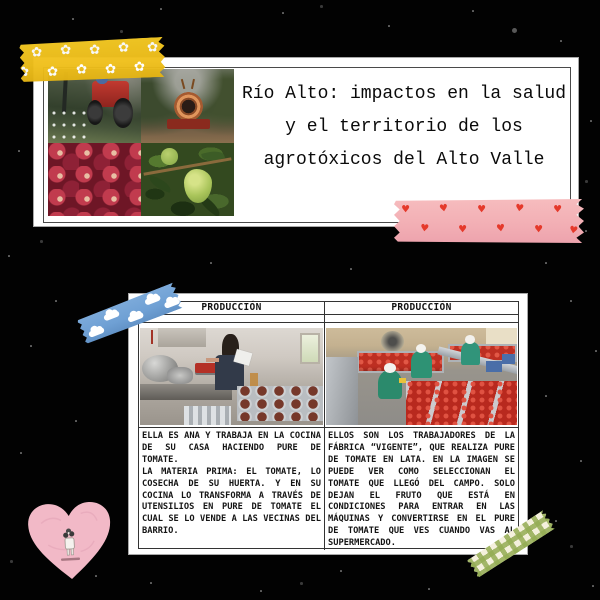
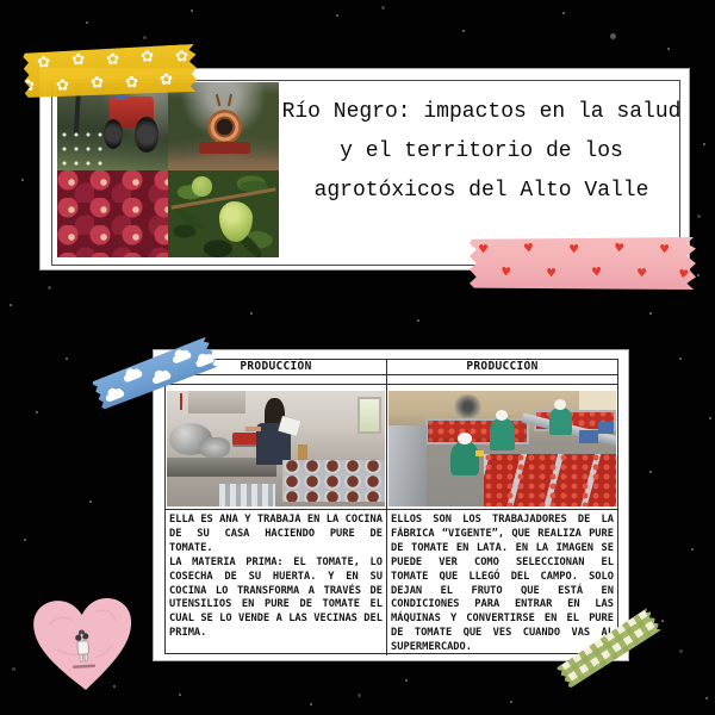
- Río Alto: impactos en la salud
+ Río Negro: impactos en la salud
  y el territorio de los
  agrotóxicos del Alto Valle
  ♥
  ♥
  ♥
  ♥
  ♥
  PRODUCCIÓN
  PRODUCCIÓN
  ELLA ES ANA Y TRABAJA EN LA COCINA DE SU CASA HACIENDO PURE DE TOMATE.
- LA MATERIA PRIMA: EL TOMATE, LO COSECHA DE SU HUERTA. Y EN SU COCINA LO TRANSFORMA A TRAVÉS DE UTENSILIOS EN PURE DE TOMATE EL CUAL SE LO VENDE A LAS VECINAS DEL BARRIO.
+ LA MATERIA PRIMA: EL TOMATE, LO COSECHA DE SU HUERTA. Y EN SU COCINA LO TRANSFORMA A TRAVÉS DE UTENSILIOS EN PURE DE TOMATE EL CUAL SE LO VENDE A LAS VECINAS DEL PRIMA.
  ELLOS SON LOS TRABAJADORES DE LA FÁBRICA “VIGENTE”, QUE REALIZA PURE DE TOMATE EN LATA. EN LA IMAGEN SE PUEDE VER COMO SELECCIONAN EL TOMATE QUE LLEGÓ DEL CAMPO. SOLO DEJAN EL FRUTO QUE ESTÁ EN CONDICIONES PARA ENTRAR EN LAS MÁQUINAS Y CONVERTIRSE EN EL PURE DE TOMATE QUE VES CUANDO VAS A SUPERMERCADO.
